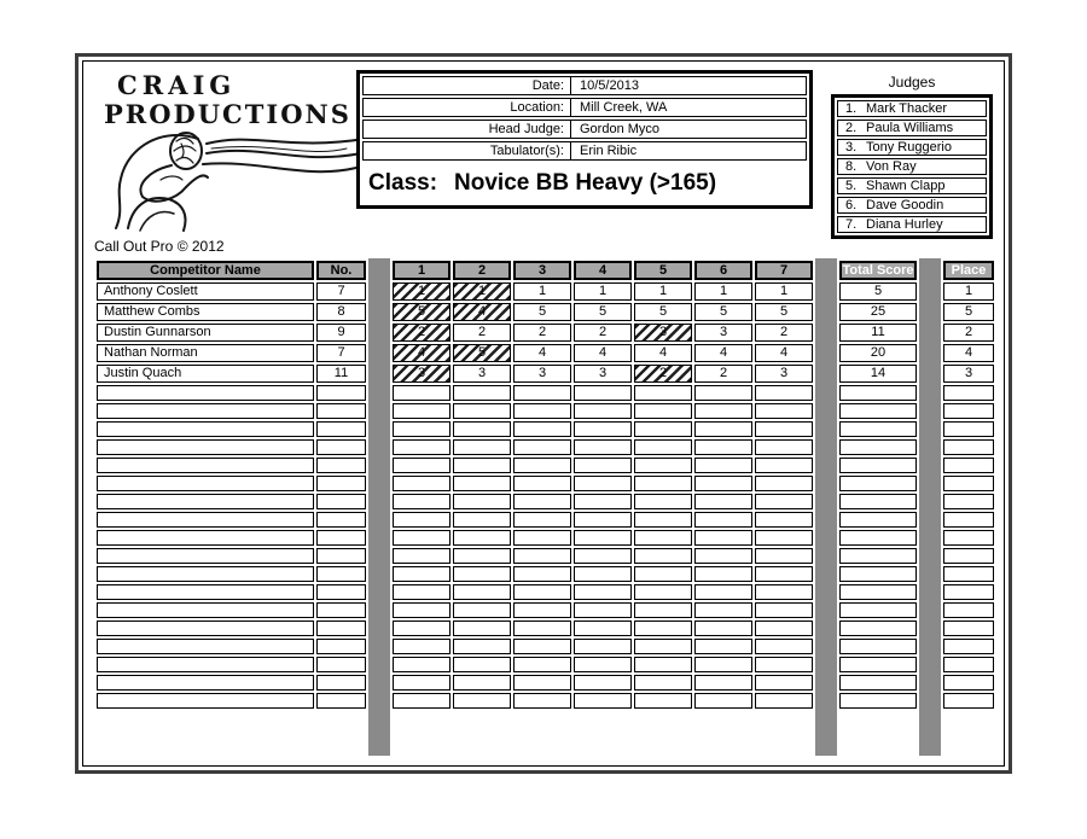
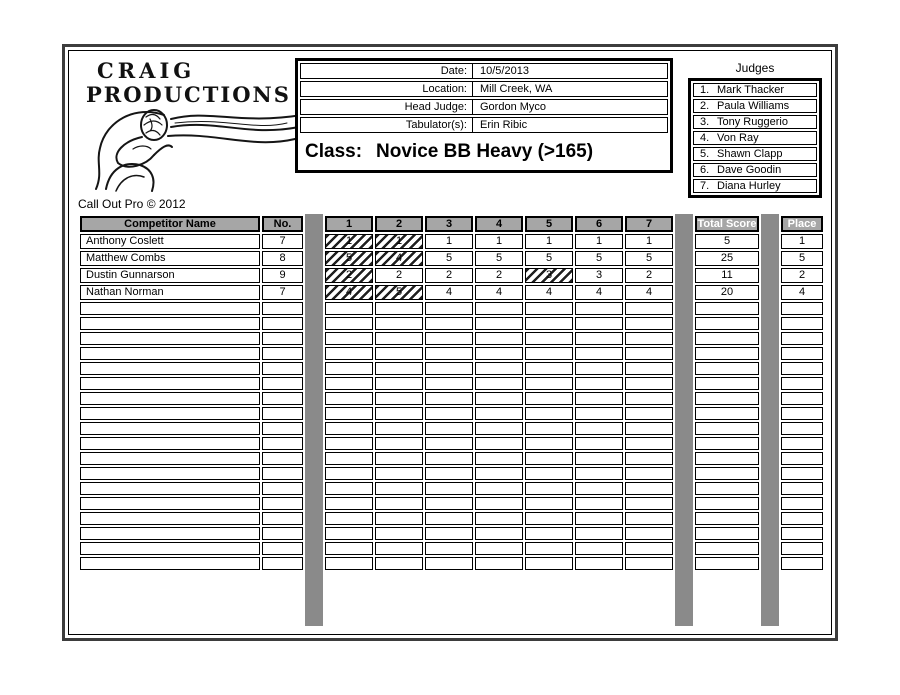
  CRAIG
  PRODUCTIONS
  Call Out Pro © 2012
  Date:
  10/5/2013
  Location:
  Mill Creek, WA
  Head Judge:
  Gordon Myco
  Tabulator(s):
  Erin Ribic
  Class:
  Novice BB Heavy (>165)
  Judges
  1.
  Mark Thacker
  2.
  Paula Williams
  3.
  Tony Ruggerio
- 8.
+ 4.
  Von Ray
  5.
  Shawn Clapp
  6.
  Dave Goodin
  7.
  Diana Hurley
  Competitor Name	No.		1	2	3	4	5	6	7		Total Score		Place
  Anthony Coslett	7		1	1	1	1	1	1	1		5		1
  Matthew Combs	8		5	4	5	5	5	5	5		25		5
  Dustin Gunnarson	9		2	2	2	2	3	3	2		11		2
  Nathan Norman	7		4	5	4	4	4	4	4		20		4
- Justin Quach	11		3	3	3	3	2	2	3		14		3
